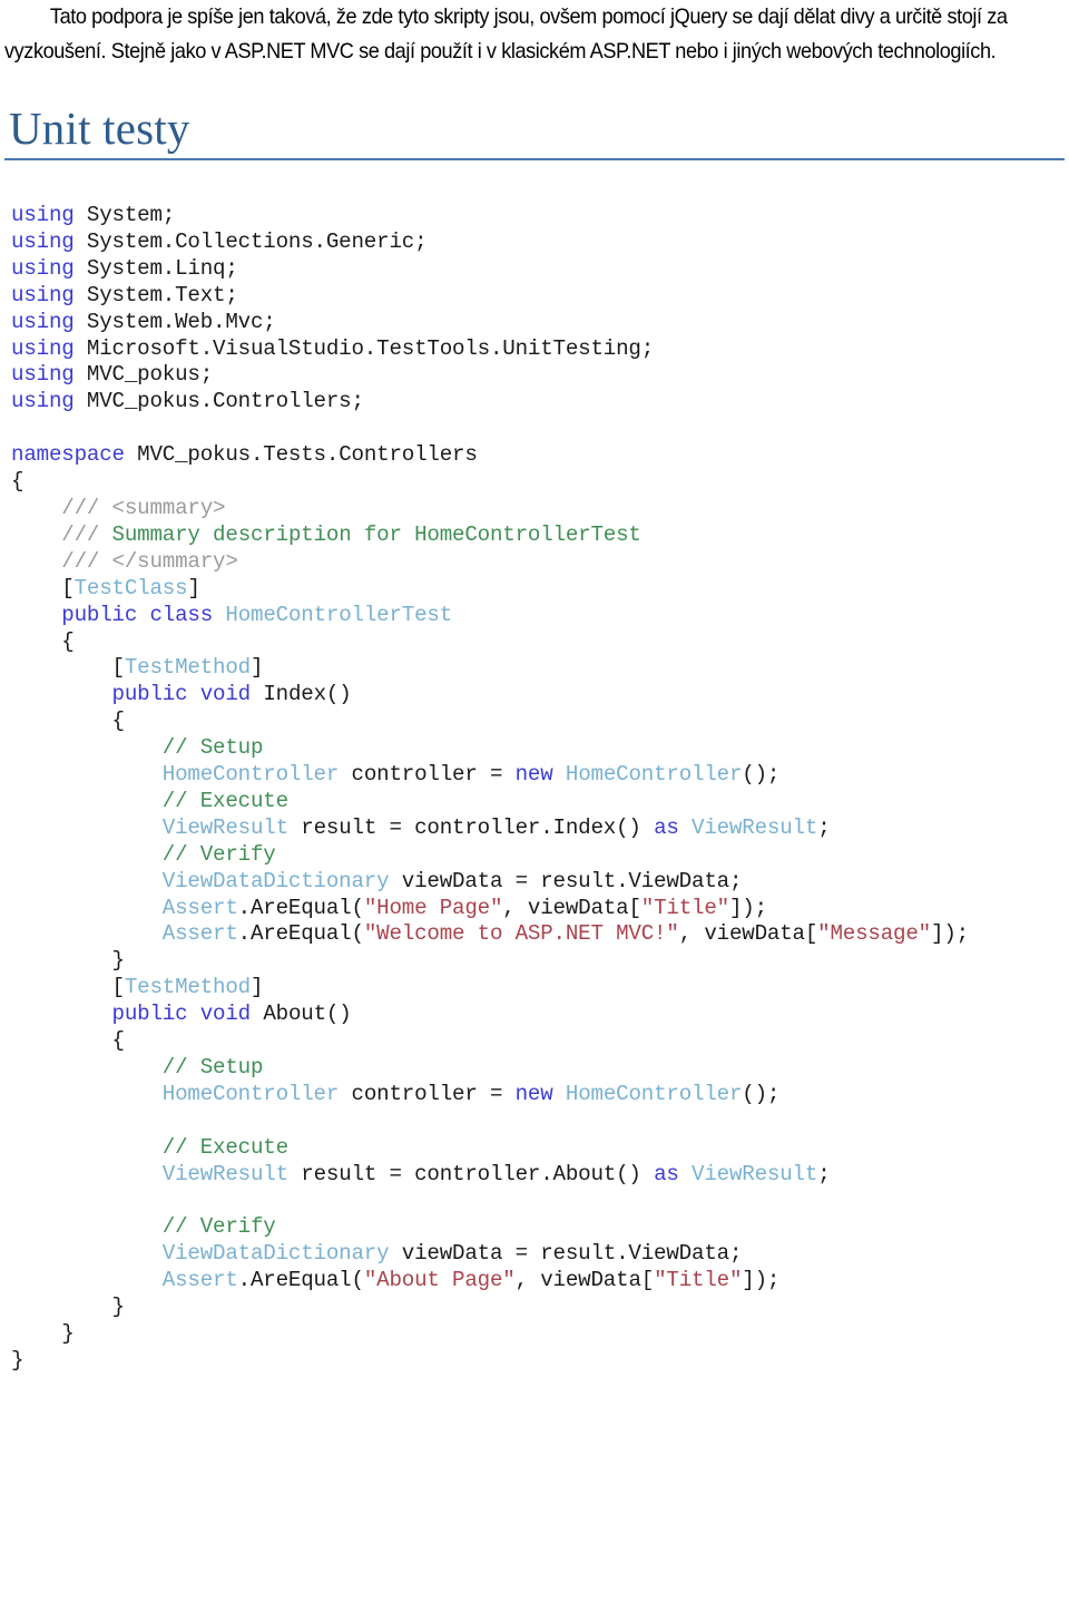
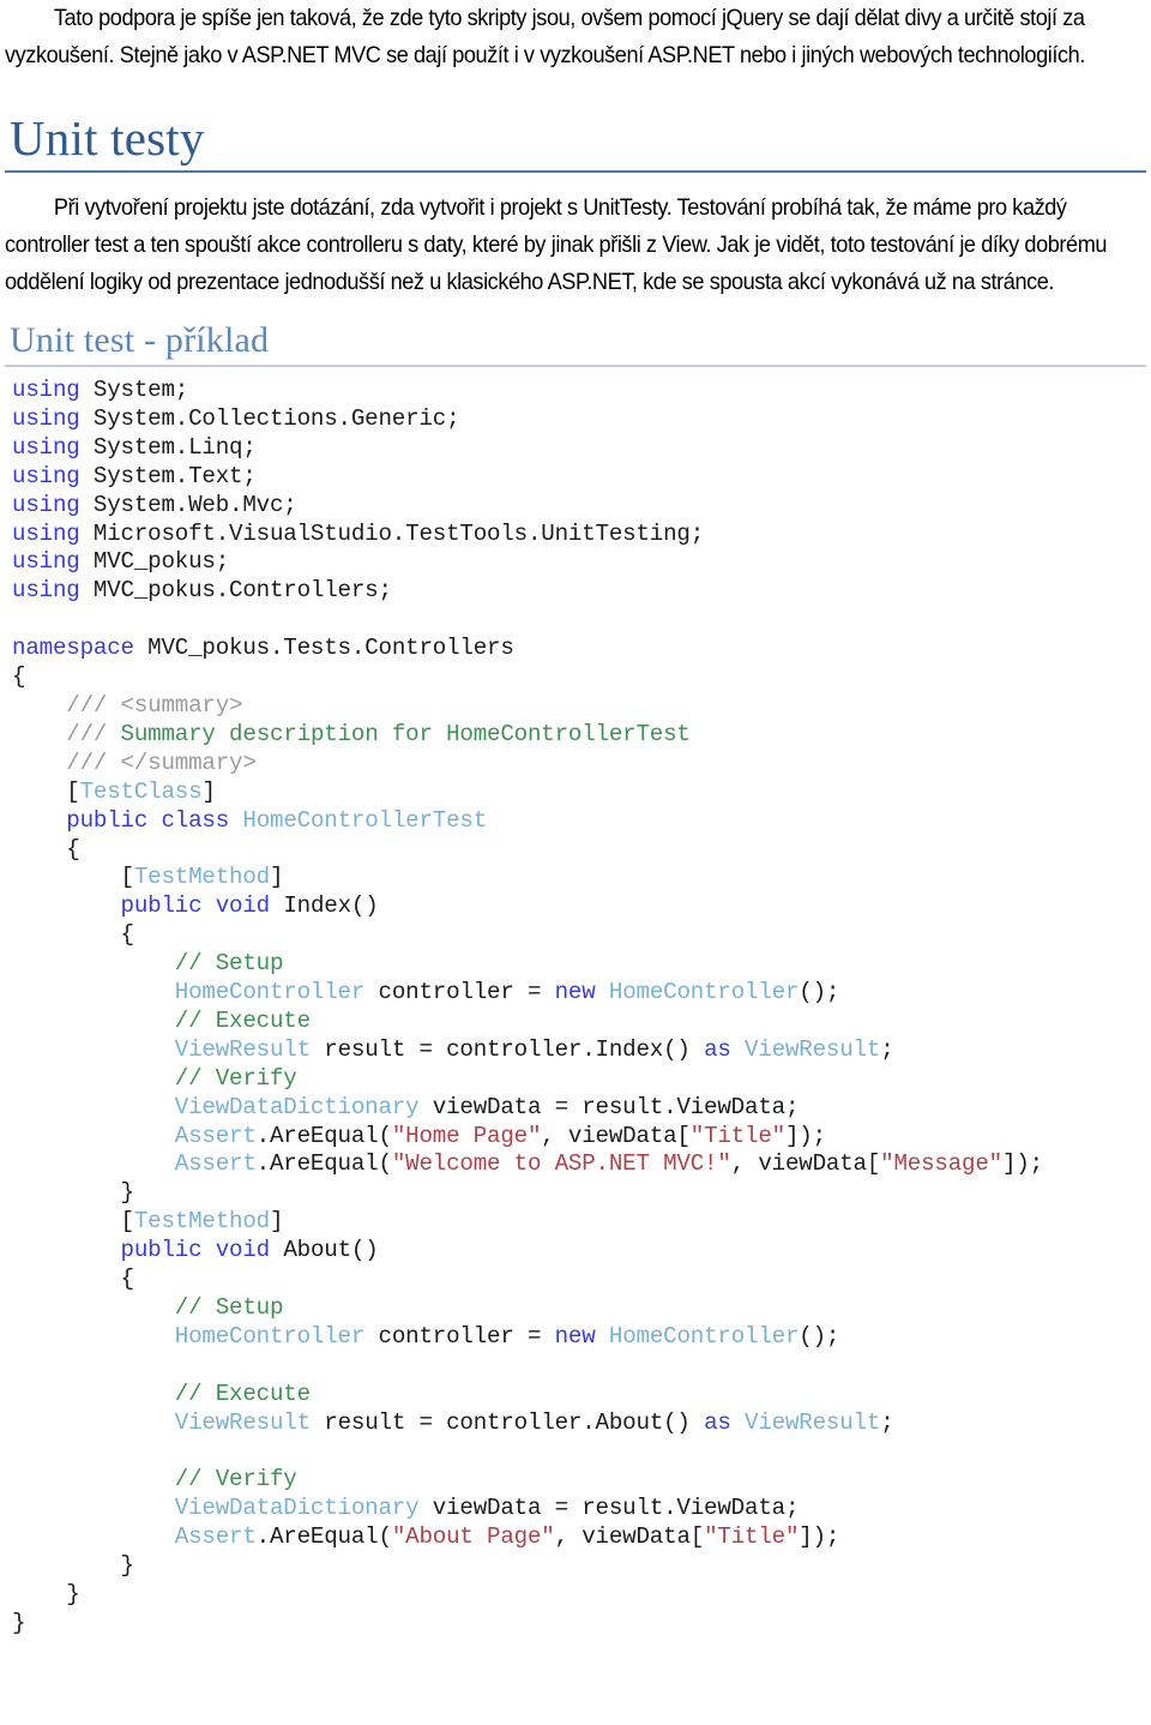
- Tato podpora je spíše jen taková, že zde tyto skripty jsou, ovšem pomocí jQuery se dají dělat divy a určitě stojí za vyzkoušení. Stejně jako v ASP.NET MVC se dají použít i v klasickém ASP.NET nebo i jiných webových technologiích.
+ Tato podpora je spíše jen taková, že zde tyto skripty jsou, ovšem pomocí jQuery se dají dělat divy a určitě stojí za vyzkoušení. Stejně jako v ASP.NET MVC se dají použít i v vyzkoušení ASP.NET nebo i jiných webových technologiích.
  Unit testy
+ Při vytvoření projektu jste dotázání, zda vytvořit i projekt s UnitTesty. Testování probíhá tak, že máme pro každý controller test a ten spouští akce controlleru s daty, které by jinak přišli z View. Jak je vidět, toto testování je díky dobrému oddělení logiky od prezentace jednodušší než u klasického ASP.NET, kde se spousta akcí vykonává už na stránce.
+ Unit test - příklad
  using System; using System.Collections.Generic; using System.Linq; using System.Text; using System.Web.Mvc; using Microsoft.VisualStudio.TestTools.UnitTesting; using MVC_pokus; using MVC_pokus.Controllers; namespace MVC_pokus.Tests.Controllers { /// <summary> /// Summary description for HomeControllerTest /// </summary> [TestClass] public class HomeControllerTest { [TestMethod] public void Index() { // Setup HomeController controller = new HomeController(); // Execute ViewResult result = controller.Index() as ViewResult; // Verify ViewDataDictionary viewData = result.ViewData; Assert.AreEqual("Home Page", viewData["Title"]); Assert.AreEqual("Welcome to ASP.NET MVC!", viewData["Message"]); } [TestMethod] public void About() { // Setup HomeController controller = new HomeController(); // Execute ViewResult result = controller.About() as ViewResult; // Verify ViewDataDictionary viewData = result.ViewData; Assert.AreEqual("About Page", viewData["Title"]); } } }
